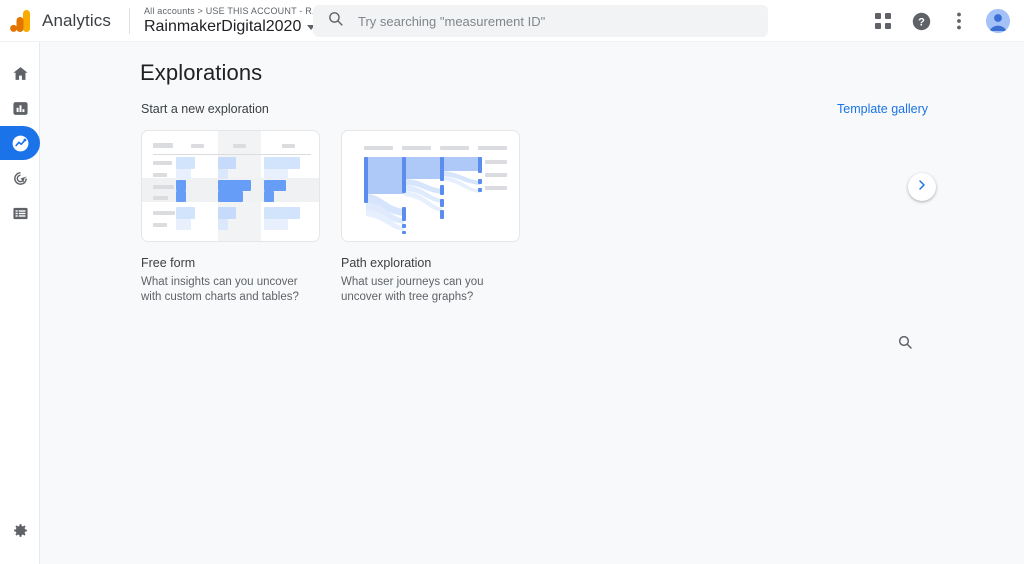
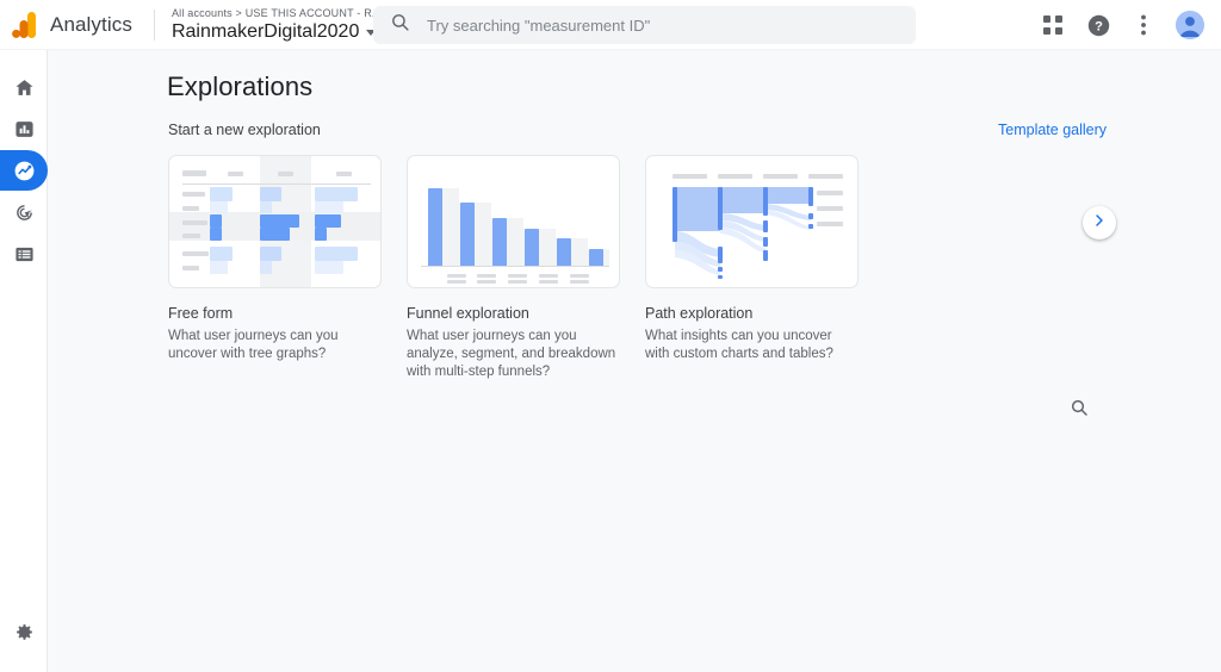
  Analytics
  All accounts > USE THIS ACCOUNT - R
  RainmakerDigital2020
  Try searching "measurement ID"
  ?
  Explorations
  Start a new exploration
  Template gallery
  Free form
- What insights can you uncover with custom charts and tables?
+ What user journeys can you uncover with tree graphs?
+ Funnel exploration
+ What user journeys can you analyze, segment, and breakdown with multi-step funnels?
  Path exploration
- What user journeys can you uncover with tree graphs?
+ What insights can you uncover with custom charts and tables?
